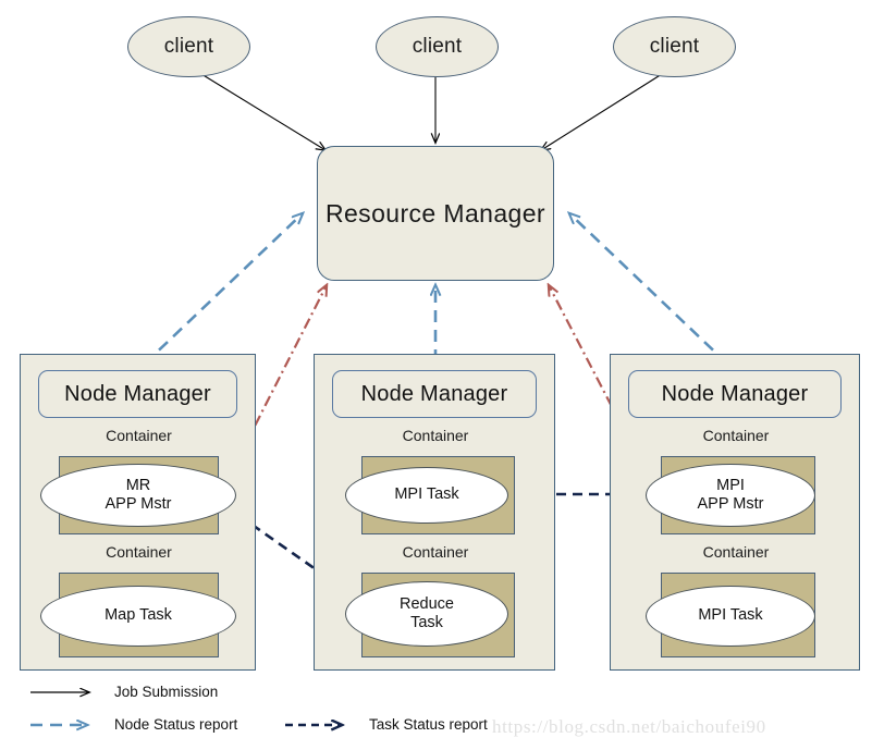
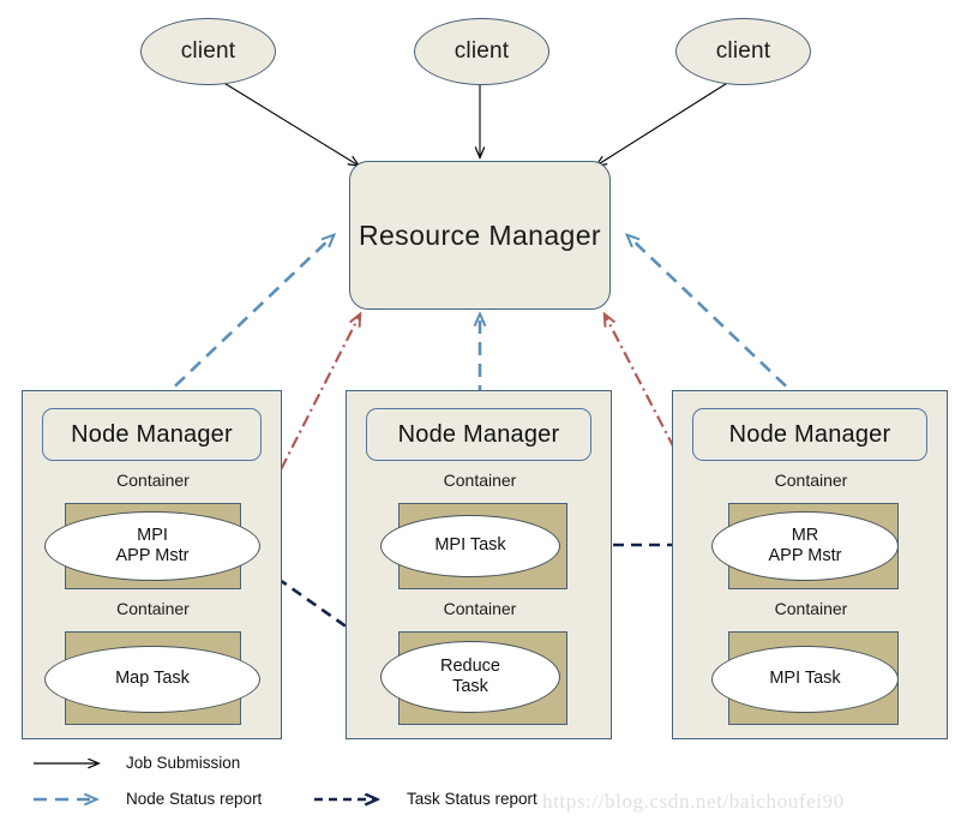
  client
  client
  client
  Resource Manager
  Node Manager
  Container
- MR
+ MPI
  APP Mstr
  Container
  Map Task
  Node Manager
  Container
  MPI Task
  Container
  Reduce
  Task
  Node Manager
  Container
- MPI
+ MR
  APP Mstr
  Container
  MPI Task
  Job Submission
  Node Status report
  Task Status report
  https://blog.csdn.net/baichoufei90
